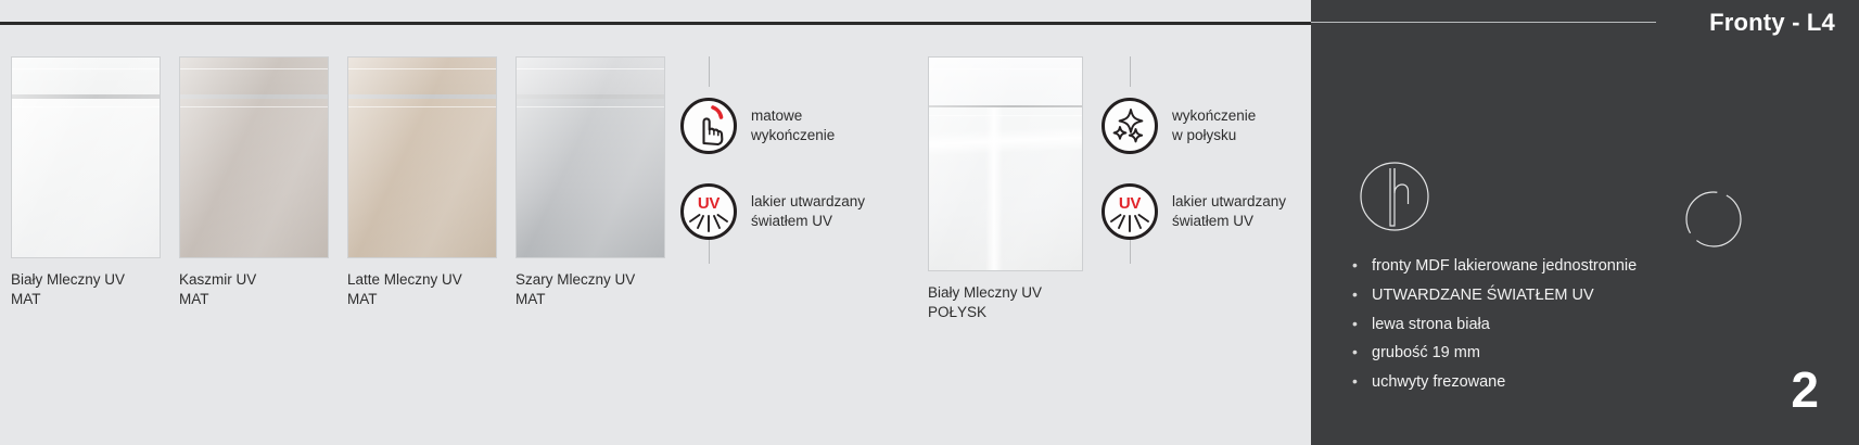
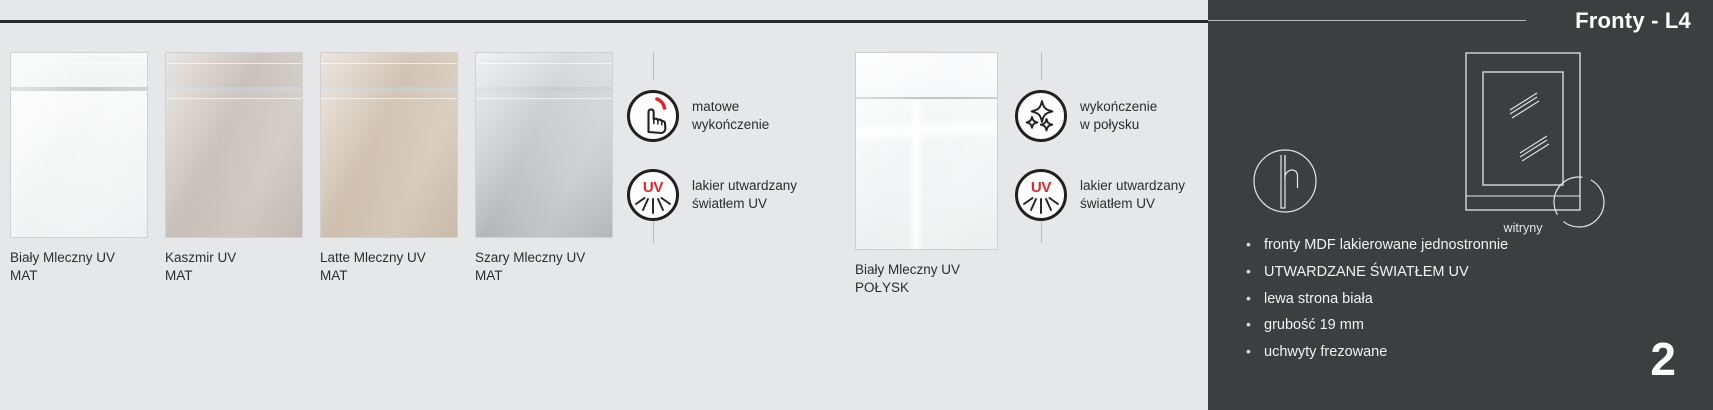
  Biały Mleczny UV
  MAT
  Kaszmir UV
  MAT
  Latte Mleczny UV
  MAT
  Szary Mleczny UV
  MAT
  Biały Mleczny UV
  POŁYSK
  matowe
  wykończenie
  UV
  lakier utwardzany
  światłem UV
  wykończenie
  w połysku
  UV
  lakier utwardzany
  światłem UV
  Fronty - L4
+ witryny
  •
  fronty MDF lakierowane jednostronnie
  •
  UTWARDZANE ŚWIATŁEM UV
  •
  lewa strona biała
  •
  grubość 19 mm
  •
  uchwyty frezowane
  2
